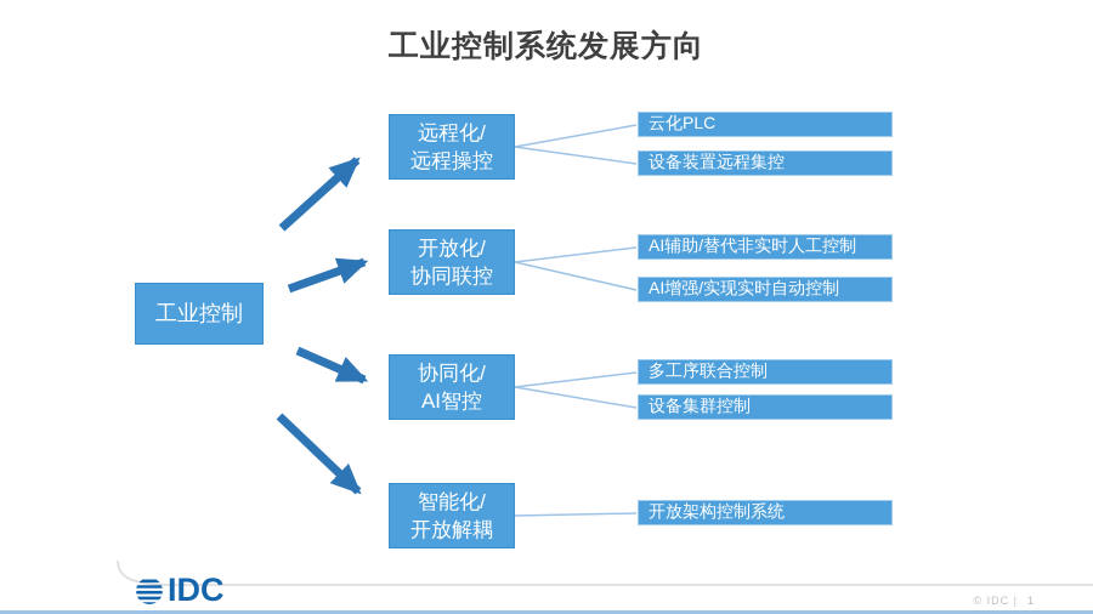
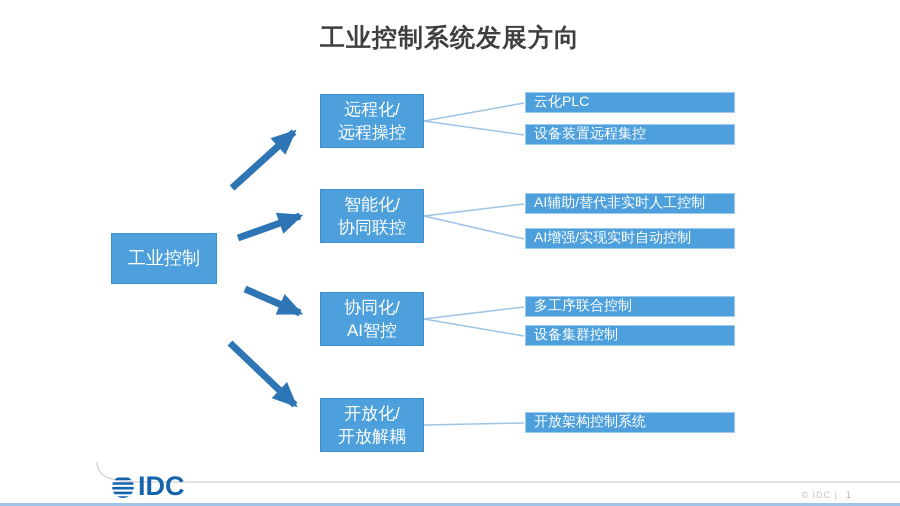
  工业控制系统发展方向
  工业控制
  远程化/
  远程操控
- 开放化/
+ 智能化/
  协同联控
  协同化/
  AI智控
- 智能化/
+ 开放化/
  开放解耦
  云化PLC
  设备装置远程集控
  AI辅助/替代非实时人工控制
  AI增强/实现实时自动控制
  多工序联合控制
  设备集群控制
  开放架构控制系统
  IDC
  © IDC | 1
